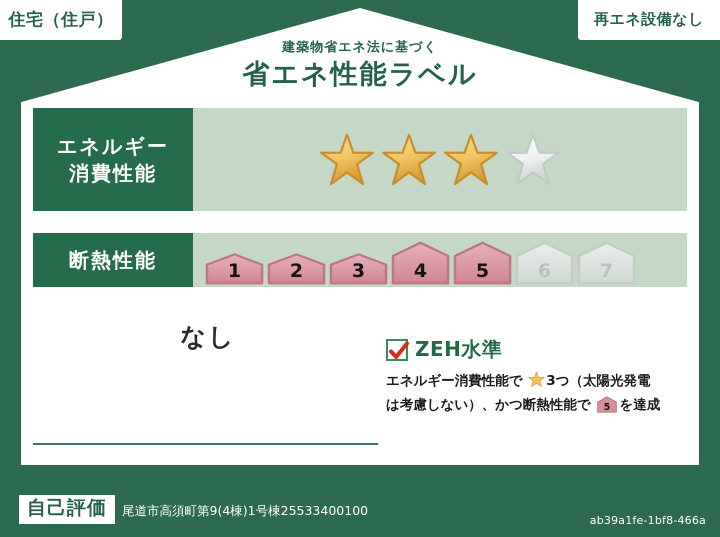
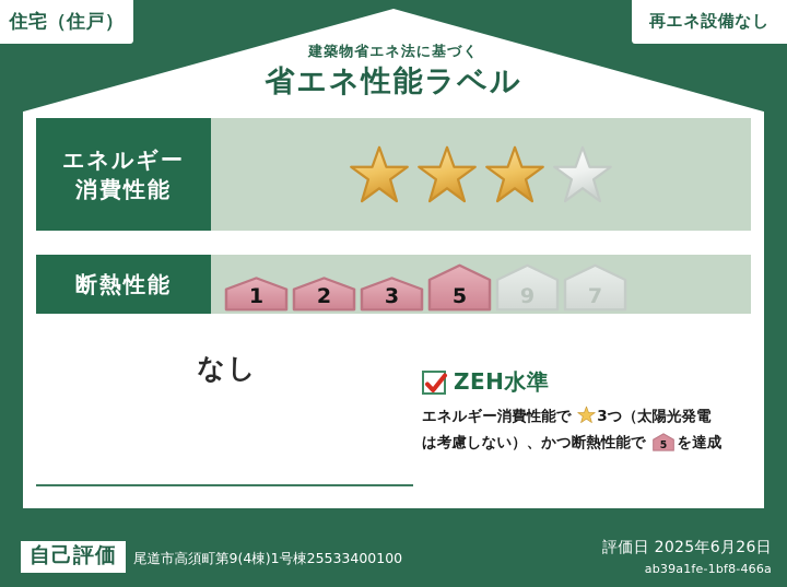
  住宅（住戸）
  再エネ設備なし
  建築物省エネ法に基づく
  省エネ性能ラベル
  エネルギー
  消費性能
  断熱性能
  1
  2
  3
- 4
  5
- 6
+ 9
  7
  なし
  ZEH水準
  エネルギー消費性能で 3つ（太陽光発電
  は考慮しない）、かつ断熱性能で
  5
  を達成
  自己評価
  尾道市高須町第9(4棟)1号棟25533400100
+ 評価日 2025年6月26日
  ab39a1fe-1bf8-466a
